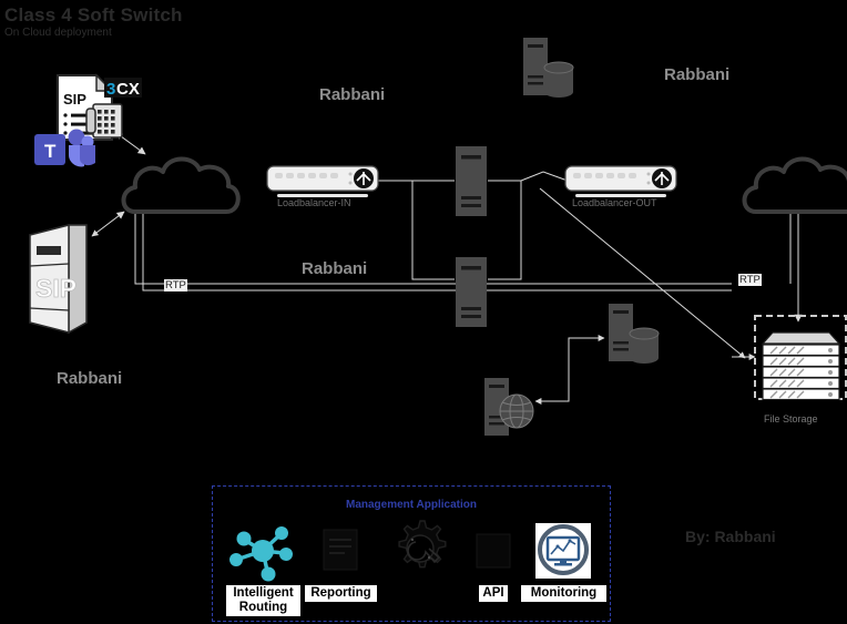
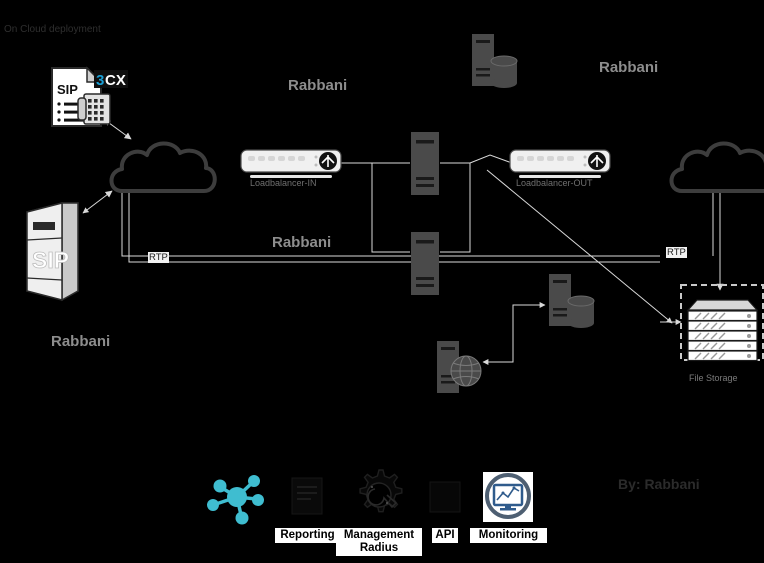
- Class 4 Soft Switch
  On Cloud deployment
  By: Rabbani
  Rabbani
  Rabbani
  Rabbani
  Rabbani
  SIP
  3
  CX
- T
  SIP
  Loadbalancer-IN
  Loadbalancer-OUT
  File Storage
  RTP
  RTP
- Management Application
- Intelligent
- Routing
  Reporting
+ Management
+ Radius
  API
  Monitoring
